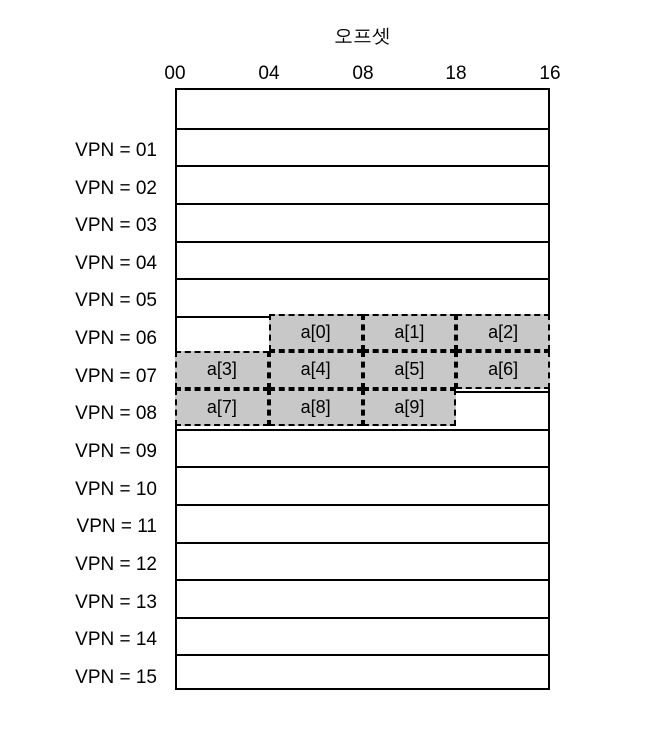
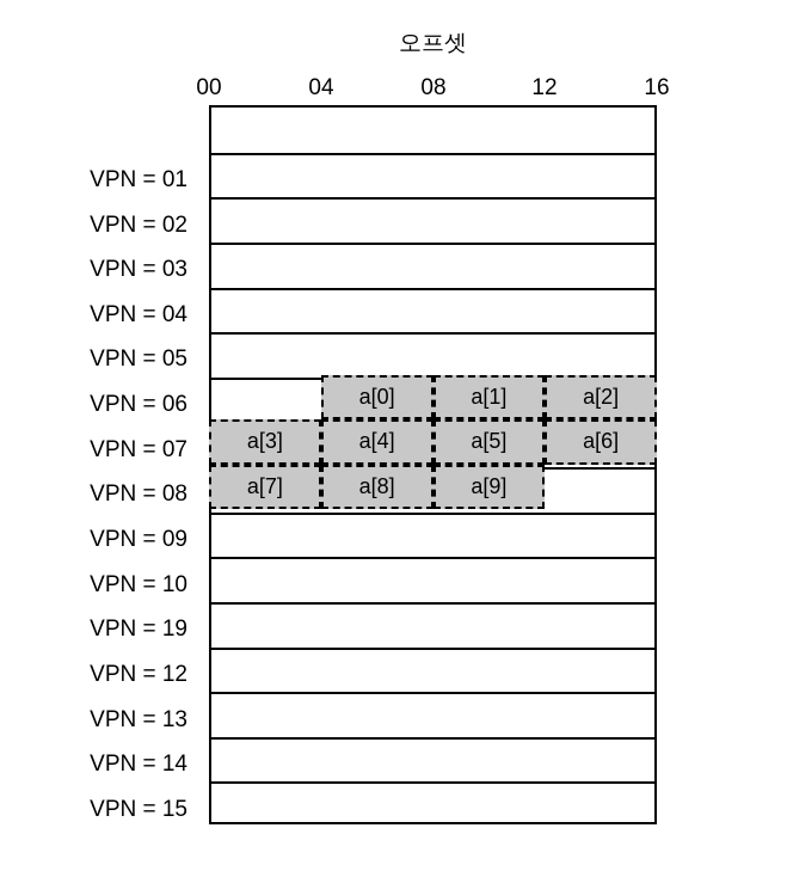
  오프셋
  00
  04
  08
- 18
+ 12
  16
  VPN = 01
  VPN = 02
  VPN = 03
  VPN = 04
  VPN = 05
  VPN = 06
  VPN = 07
  VPN = 08
  VPN = 09
  VPN = 10
- VPN = 11
+ VPN = 19
  VPN = 12
  VPN = 13
  VPN = 14
  VPN = 15
  a[0]
  a[1]
  a[2]
  a[3]
  a[4]
  a[5]
  a[6]
  a[7]
  a[8]
  a[9]
